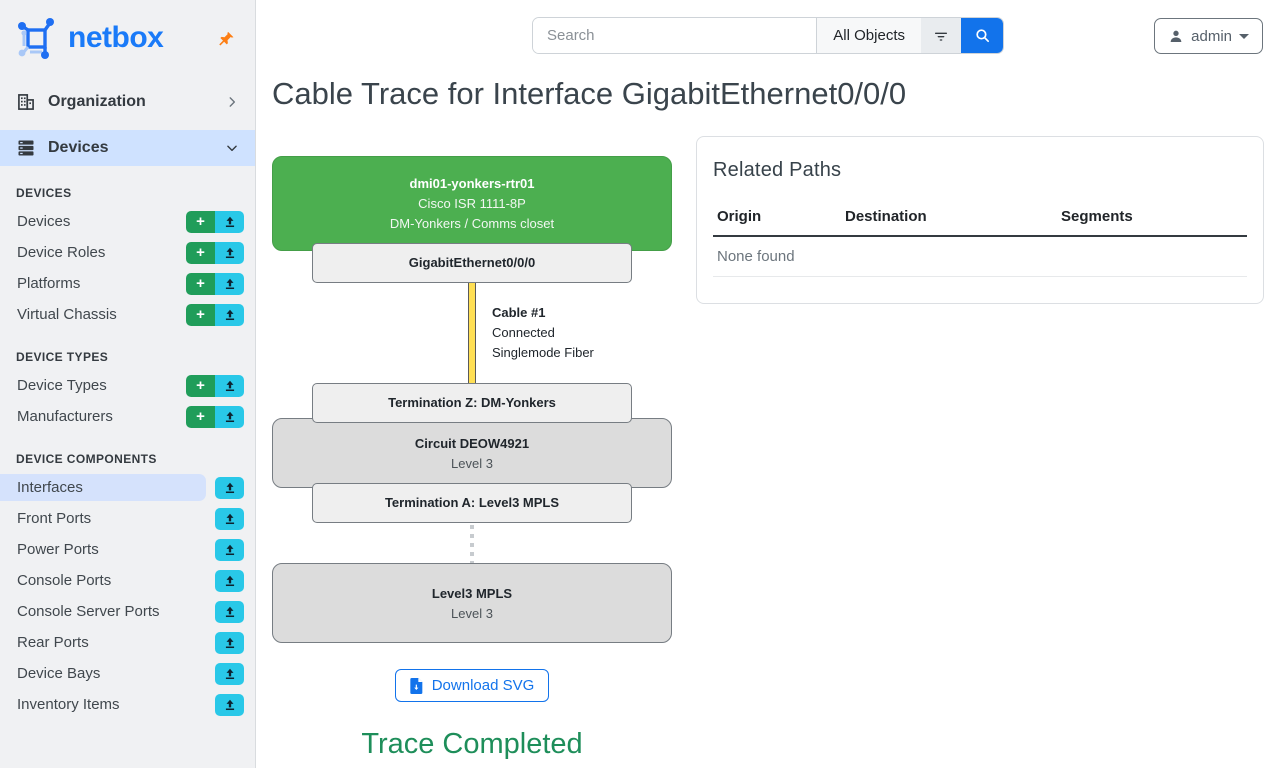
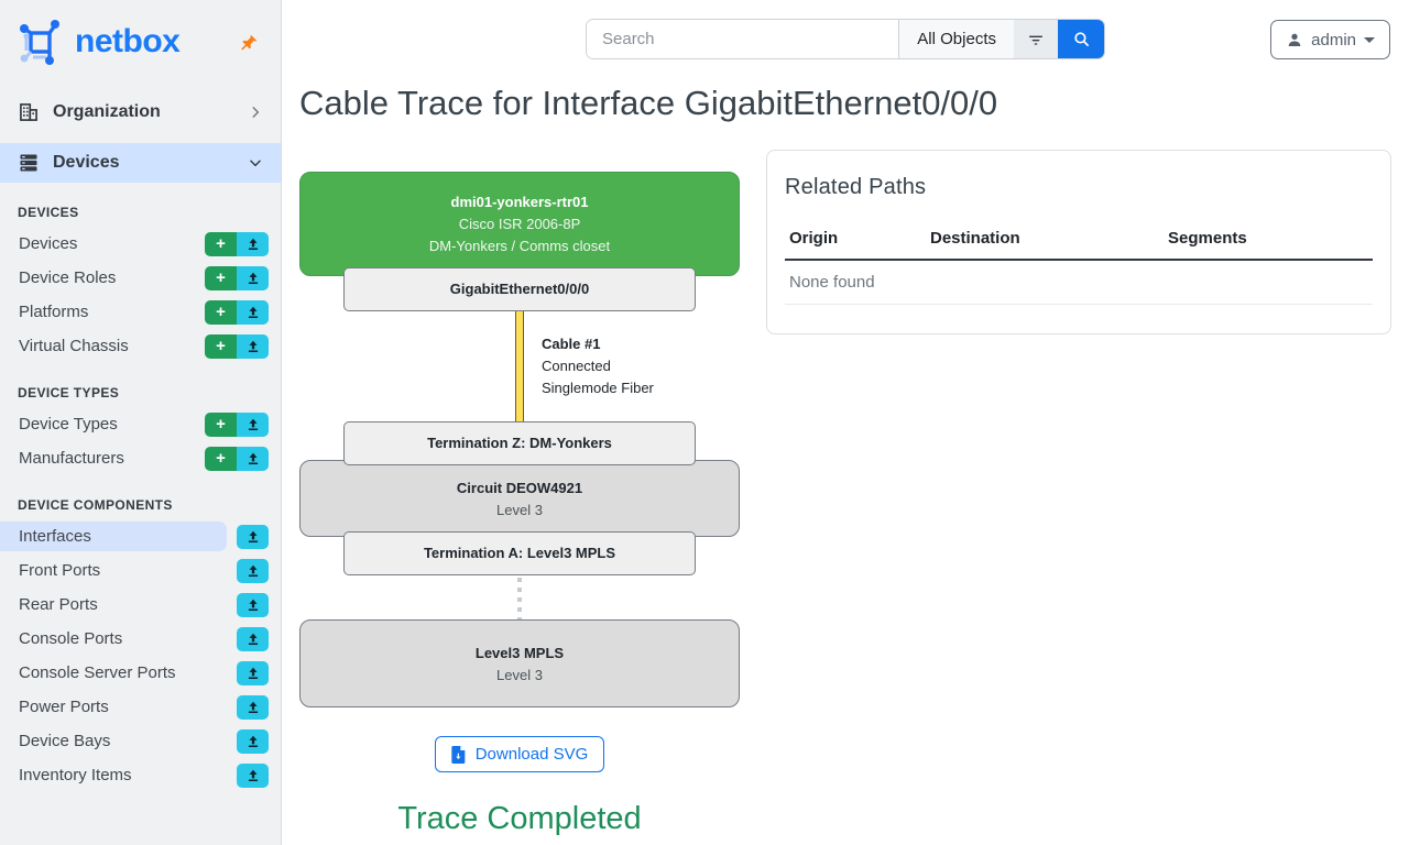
  netbox
  Organization
  Devices
  DEVICES
  Devices
  +
  Device Roles
  +
  Platforms
  +
  Virtual Chassis
  +
  DEVICE TYPES
  Device Types
  +
  Manufacturers
  +
  DEVICE COMPONENTS
  Interfaces
  Front Ports
- Power Ports
+ Rear Ports
  Console Ports
  Console Server Ports
- Rear Ports
+ Power Ports
  Device Bays
  Inventory Items
  Search
  All Objects
  admin
  Cable Trace for Interface GigabitEthernet0/0/0
  dmi01-yonkers-rtr01
- Cisco ISR 1111-8P
+ Cisco ISR 2006-8P
  DM-Yonkers / Comms closet
  GigabitEthernet0/0/0
  Cable #1
  Connected
  Singlemode Fiber
  Termination Z: DM-Yonkers
  Circuit DEOW4921
  Level 3
  Termination A: Level3 MPLS
  Level3 MPLS
  Level 3
  Download SVG
  Trace Completed
  Related Paths
  Origin	Destination	Segments
  None found
